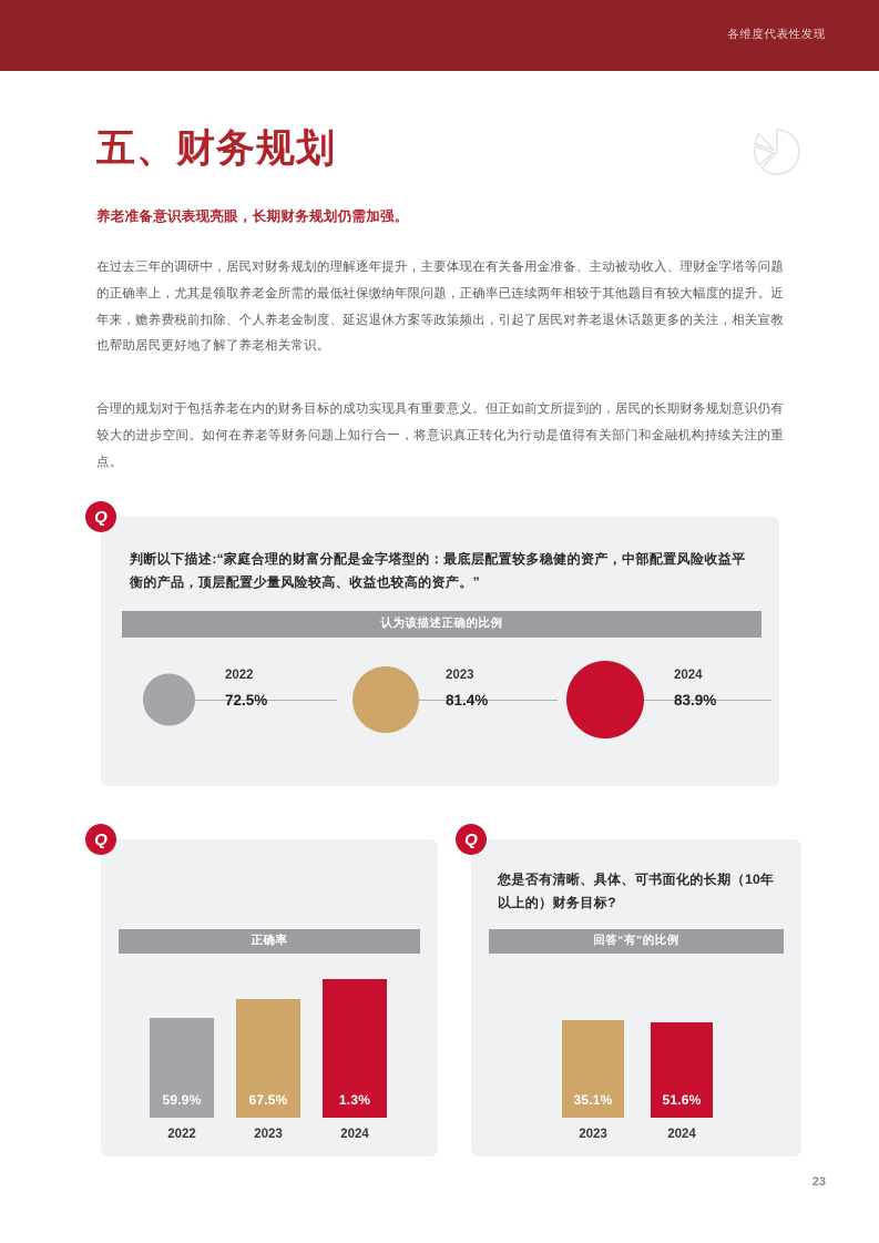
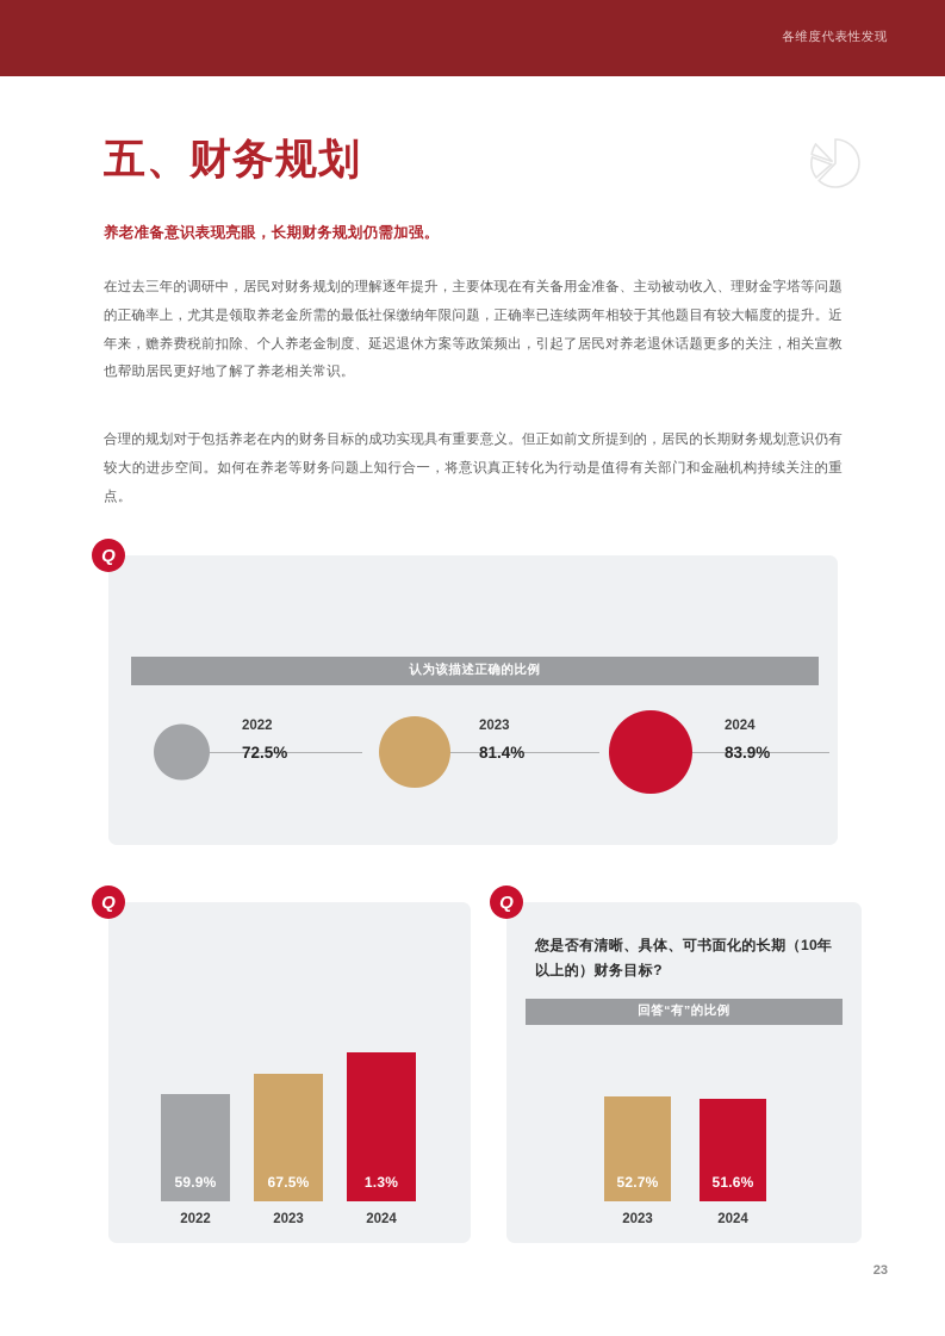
  各维度代表性发现
  五、财务规划
  养老准备意识表现亮眼，长期财务规划仍需加强。
  在过去三年的调研中，居民对财务规划的理解逐年提升，主要体现在有关备用金准备、主动被动收入、理财金字塔等问题的正确率上，尤其是领取养老金所需的最低社保缴纳年限问题，正确率已连续两年相较于其他题目有较大幅度的提升。近年来，赡养费税前扣除、个人养老金制度、延迟退休方案等政策频出，引起了居民对养老退休话题更多的关注，相关宣教也帮助居民更好地了解了养老相关常识。
  合理的规划对于包括养老在内的财务目标的成功实现具有重要意义。但正如前文所提到的，居民的长期财务规划意识仍有较大的进步空间。如何在养老等财务问题上知行合一，将意识真正转化为行动是值得有关部门和金融机构持续关注的重点。
  Q
- 判断以下描述:“家庭合理的财富分配是金字塔型的：最底层配置较多稳健的资产，中部配置风险收益平衡的产品，顶层配置少量风险较高、收益也较高的资产。”
  认为该描述正确的比例
  2022
  72.5%
  2023
  81.4%
  2024
  83.9%
  Q
- 正确率
  59.9%
  2022
  67.5%
  2023
  1.3%
  2024
  Q
  您是否有清晰、具体、可书面化的长期（10年以上的）财务目标?
  回答“有”的比例
- 35.1%
+ 52.7%
  2023
  51.6%
  2024
  23
